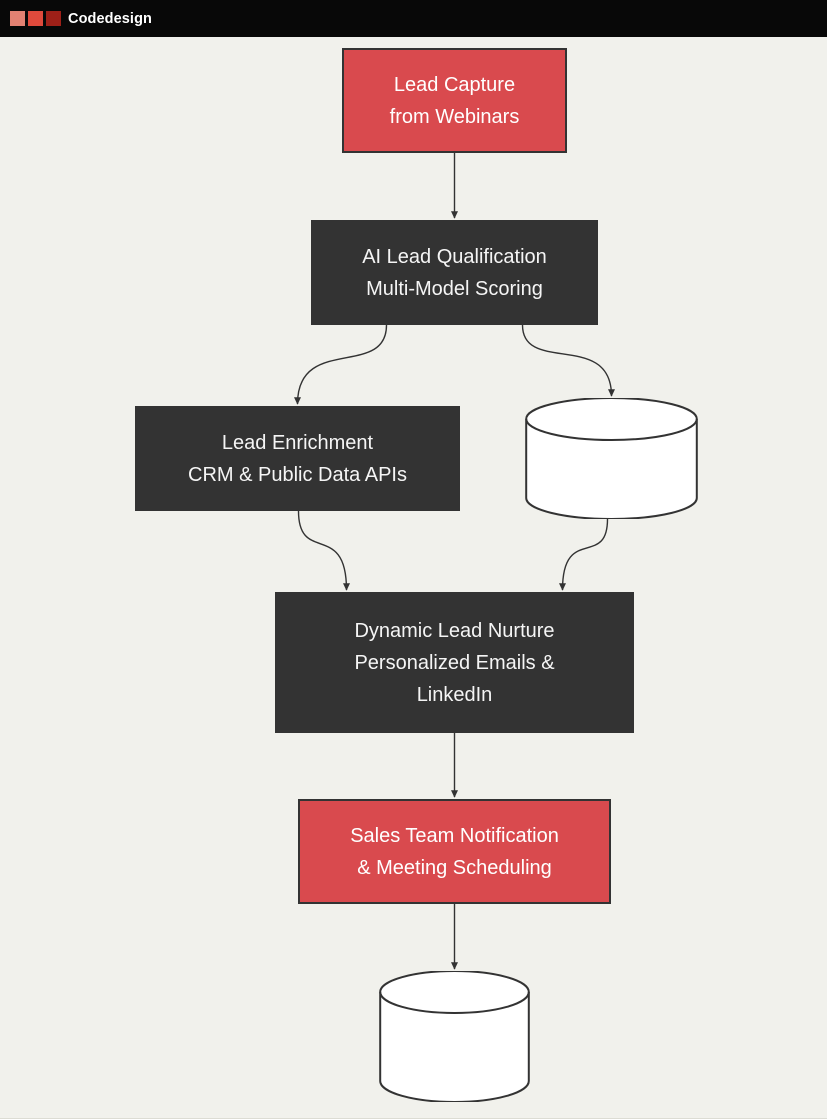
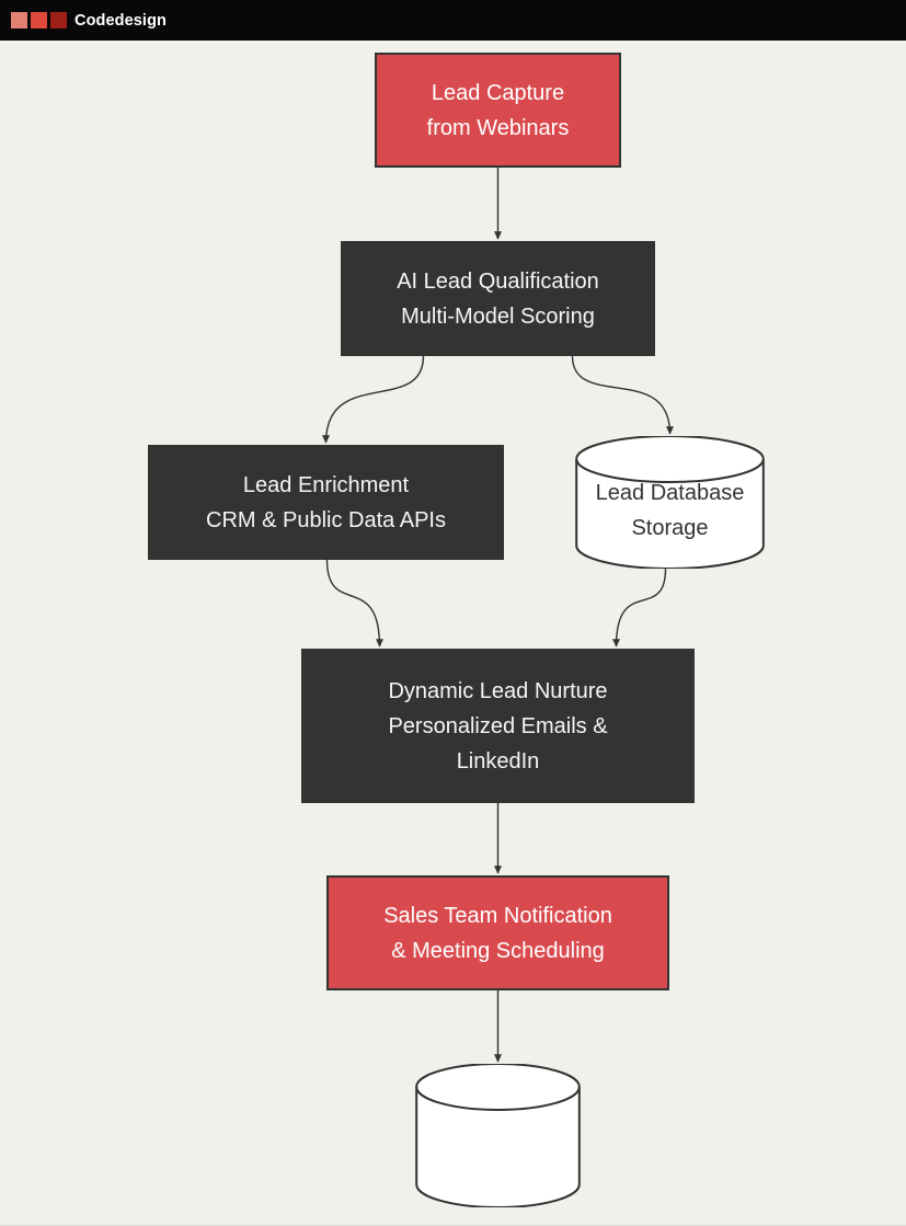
  Codedesign
  Lead Capture
  from Webinars
  AI Lead Qualification
  Multi-Model Scoring
  Lead Enrichment
  CRM & Public Data APIs
+ Lead Database
+ Storage
  Dynamic Lead Nurture
  Personalized Emails &
  LinkedIn
  Sales Team Notification
  & Meeting Scheduling
